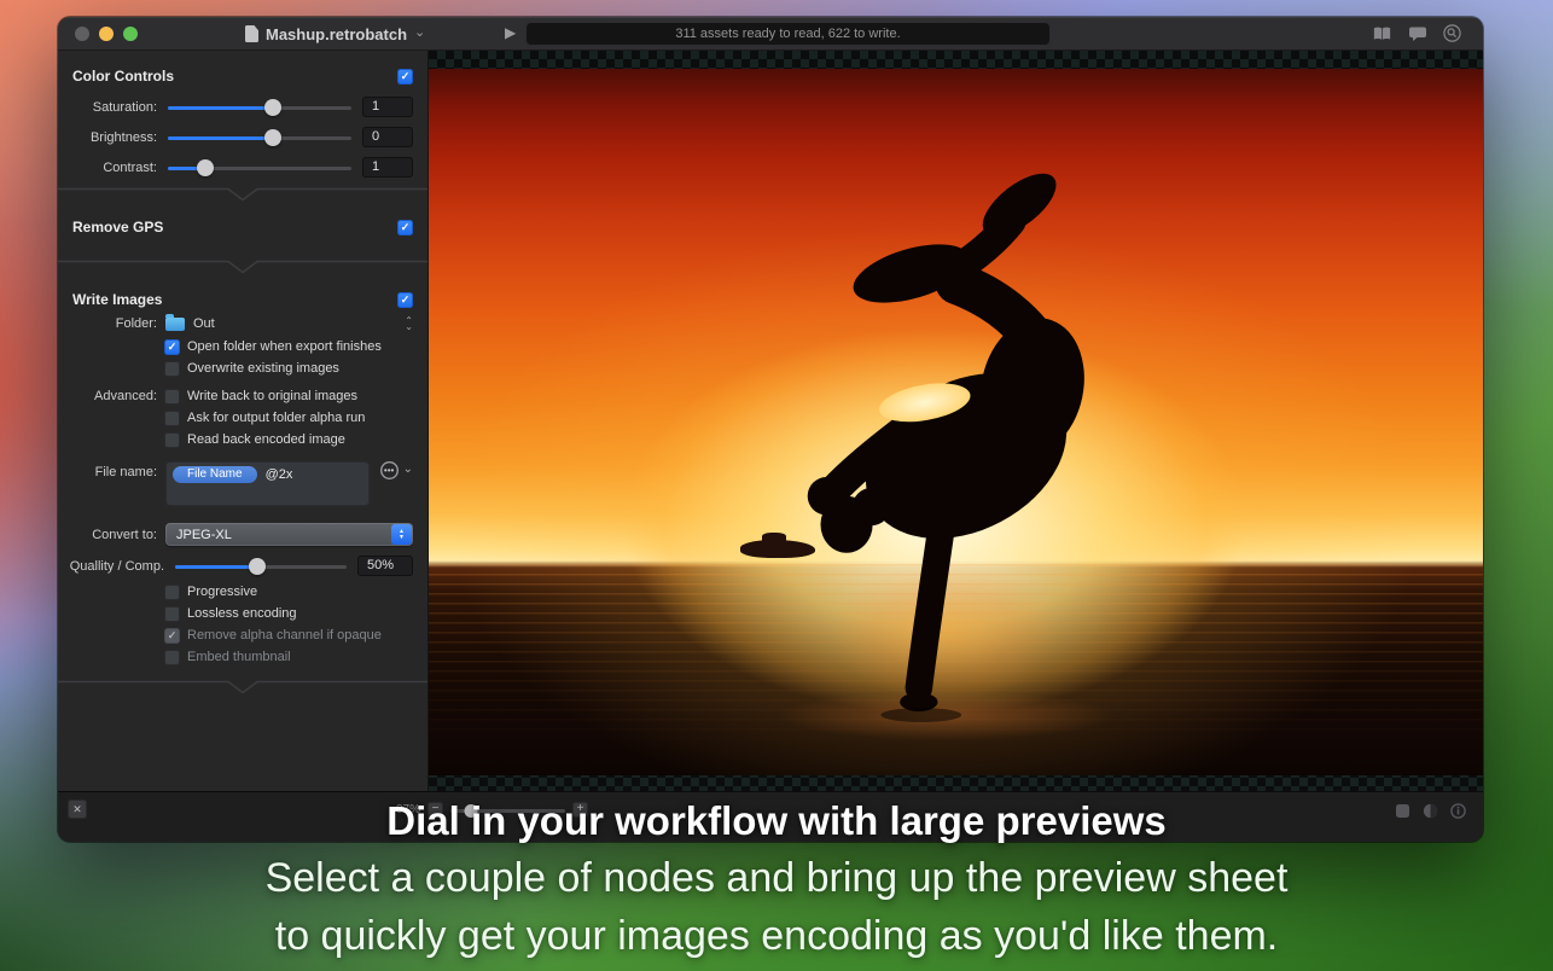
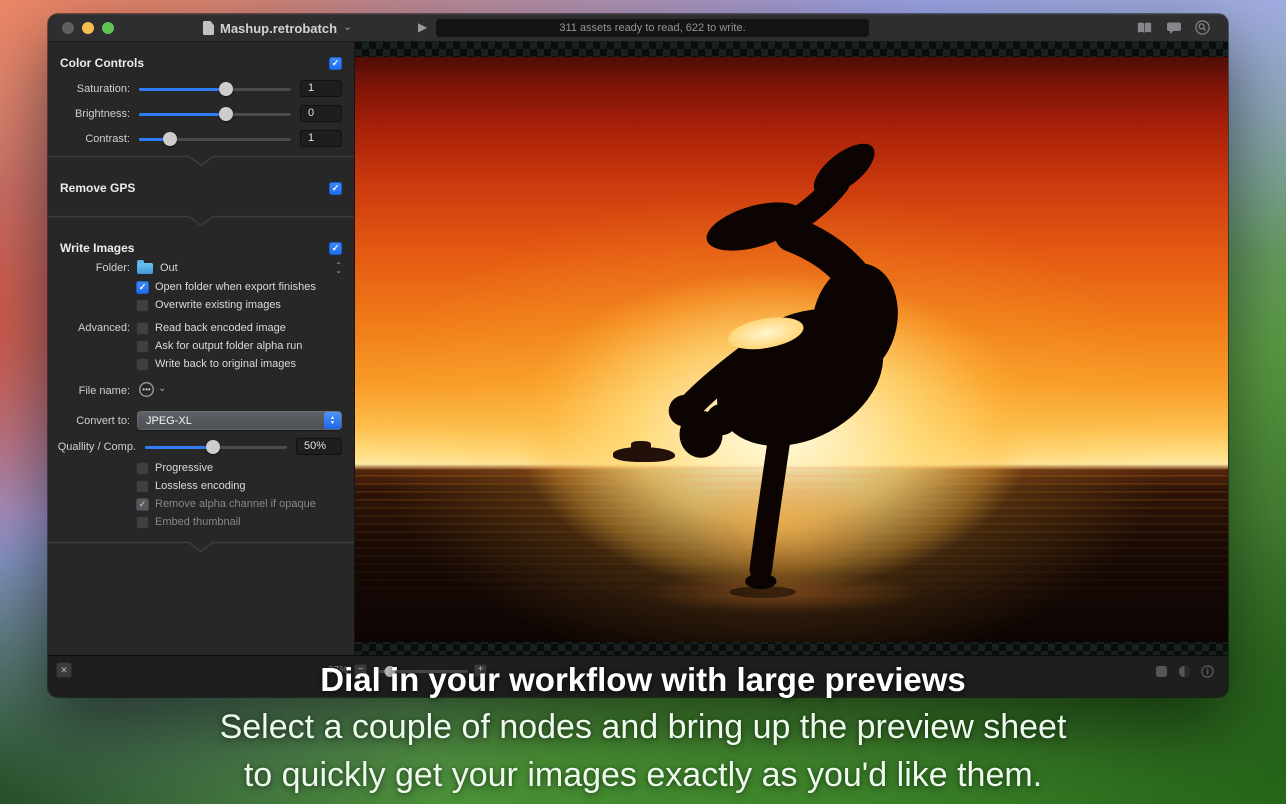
  Mashup.retrobatch
  ⌄
  ▶
  311 assets ready to read, 622 to write.
  Color Controls
  ✓
  Saturation:
  1
  Brightness:
  0
  Contrast:
  1
  Remove GPS
  ✓
  Write Images
  ✓
  Folder:
  Out
  ⌃
  ⌄
  ✓
  Open folder when export finishes
  Overwrite existing images
  Advanced:
- Write back to original images
+ Read back encoded image
  Ask for output folder alpha run
- Read back encoded image
+ Write back to original images
  File name:
- File Name
- @2x
  •••
  ⌄
  Convert to:
  JPEG-XL
  Quallity / Comp.
  50%
  Progressive
  Lossless encoding
  ✓
  Remove alpha channel if opaque
  Embed thumbnail
  ✕
  37%
  −
  +
  Dial in your workflow with large previews
  Select a couple of nodes and bring up the preview sheet
- to quickly get your images encoding as you'd like them.
+ to quickly get your images exactly as you'd like them.
